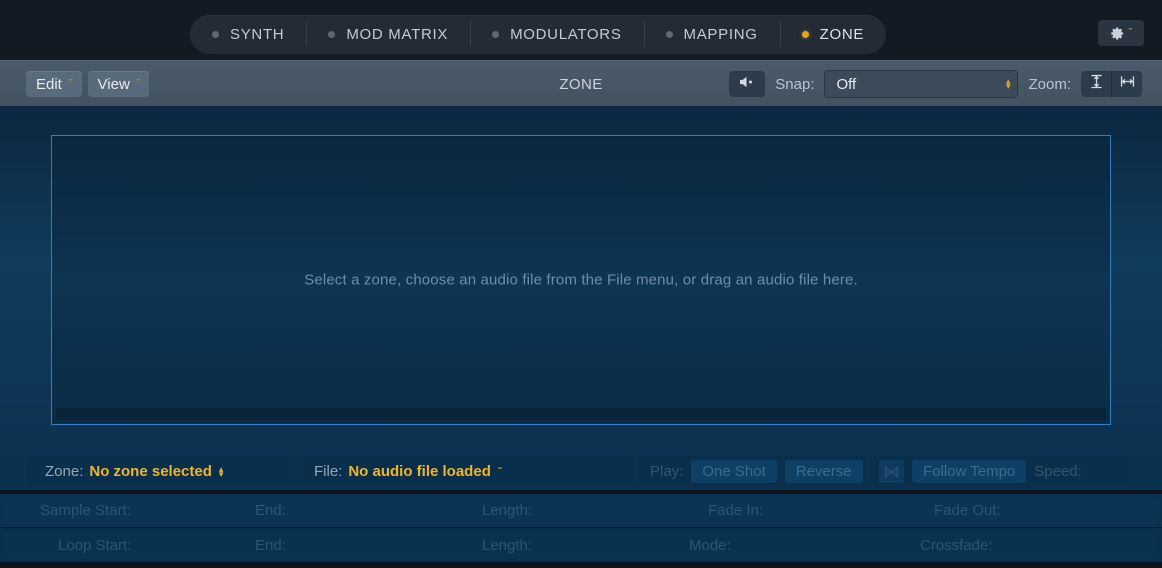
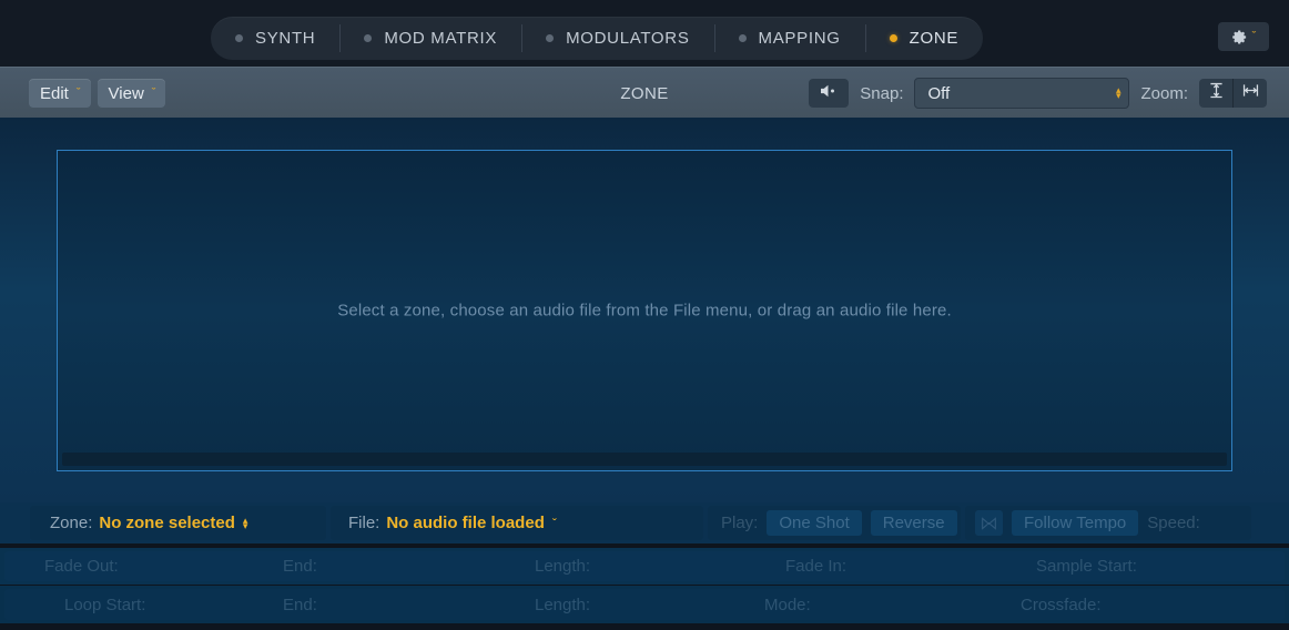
  SYNTH
  MOD MATRIX
  MODULATORS
  MAPPING
  ZONE
  ˇ
  Edit
  ˇ
  View
  ˇ
  ZONE
  Snap:
  Off
  ▴
  ▾
  Zoom:
  Select a zone, choose an audio file from the File menu, or drag an audio file here.
  Zone:
  No zone selected
  ▴
  ▾
  File:
  No audio file loaded
  ˇ
  Play:
  One Shot
  Reverse
  Follow Tempo
  Speed:
- Sample Start:
+ Fade Out:
  End:
  Length:
  Fade In:
- Fade Out:
+ Sample Start:
  Loop Start:
  End:
  Length:
  Mode:
  Crossfade:
